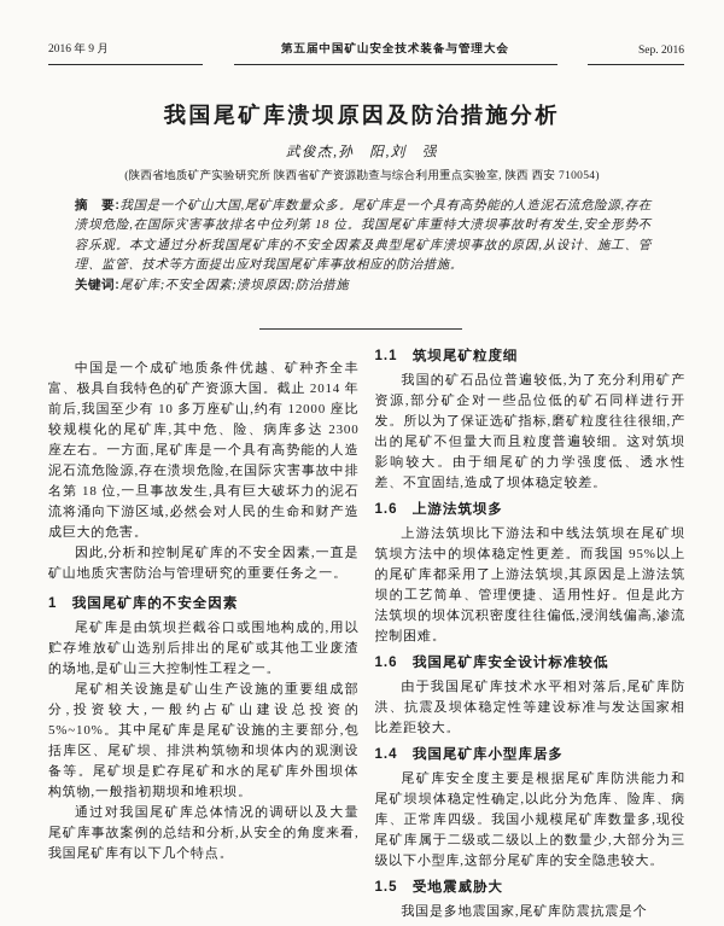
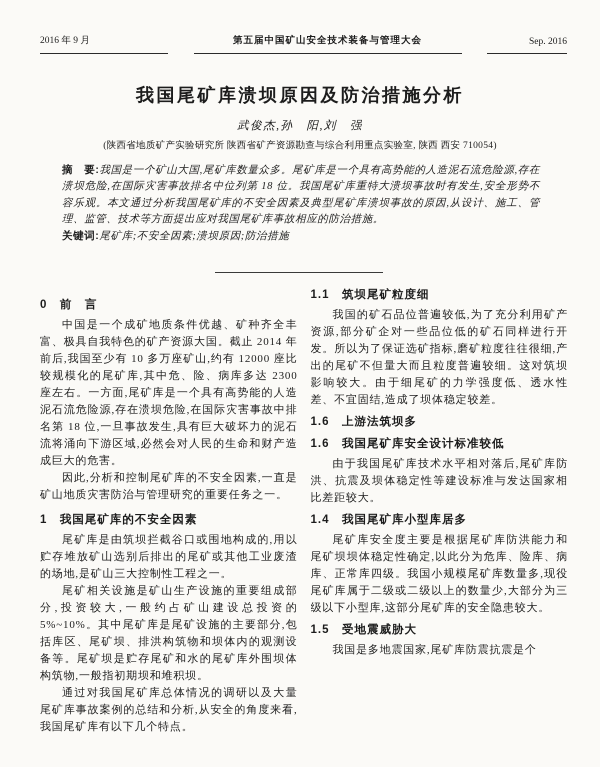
  2016 年 9 月
  第五届中国矿山安全技术装备与管理大会
  Sep. 2016
  我国尾矿库溃坝原因及防治措施分析
  武俊杰,孙 阳,刘 强
  (陕西省地质矿产实验研究所 陕西省矿产资源勘查与综合利用重点实验室, 陕西 西安 710054)
  摘 要:我国是一个矿山大国,尾矿库数量众多。尾矿库是一个具有高势能的人造泥石流危险源,存在溃坝危险,在国际灾害事故排名中位列第 18 位。我国尾矿库重特大溃坝事故时有发生,安全形势不容乐观。本文通过分析我国尾矿库的不安全因素及典型尾矿库溃坝事故的原因,从设计、施工、管理、监管、技术等方面提出应对我国尾矿库事故相应的防治措施。
  关键词:尾矿库;不安全因素;溃坝原因;防治措施
+ 0 前 言
  中国是一个成矿地质条件优越、矿种齐全丰富、极具自我特色的矿产资源大国。截止 2014 年前后,我国至少有 10 多万座矿山,约有 12000 座比较规模化的尾矿库,其中危、险、病库多达 2300 座左右。一方面,尾矿库是一个具有高势能的人造泥石流危险源,存在溃坝危险,在国际灾害事故中排名第 18 位,一旦事故发生,具有巨大破坏力的泥石流将涌向下游区域,必然会对人民的生命和财产造成巨大的危害。
  因此,分析和控制尾矿库的不安全因素,一直是矿山地质灾害防治与管理研究的重要任务之一。
  1 我国尾矿库的不安全因素
  尾矿库是由筑坝拦截谷口或围地构成的,用以贮存堆放矿山选别后排出的尾矿或其他工业废渣的场地,是矿山三大控制性工程之一。
  尾矿相关设施是矿山生产设施的重要组成部分,投资较大,一般约占矿山建设总投资的 5%~10%。其中尾矿库是尾矿设施的主要部分,包括库区、尾矿坝、排洪构筑物和坝体内的观测设备等。尾矿坝是贮存尾矿和水的尾矿库外围坝体构筑物,一般指初期坝和堆积坝。
  通过对我国尾矿库总体情况的调研以及大量尾矿库事故案例的总结和分析,从安全的角度来看,我国尾矿库有以下几个特点。
  1.1 筑坝尾矿粒度细
  我国的矿石品位普遍较低,为了充分利用矿产资源,部分矿企对一些品位低的矿石同样进行开发。所以为了保证选矿指标,磨矿粒度往往很细,产出的尾矿不但量大而且粒度普遍较细。这对筑坝影响较大。由于细尾矿的力学强度低、透水性差、不宜固结,造成了坝体稳定较差。
  1.6 上游法筑坝多
- 上游法筑坝比下游法和中线法筑坝在尾矿坝筑坝方法中的坝体稳定性更差。而我国 95%以上的尾矿库都采用了上游法筑坝,其原因是上游法筑坝的工艺简单、管理便捷、适用性好。但是此方法筑坝的坝体沉积密度往往偏低,浸润线偏高,渗流控制困难。
  1.6 我国尾矿库安全设计标准较低
  由于我国尾矿库技术水平相对落后,尾矿库防洪、抗震及坝体稳定性等建设标准与发达国家相比差距较大。
  1.4 我国尾矿库小型库居多
  尾矿库安全度主要是根据尾矿库防洪能力和尾矿坝坝体稳定性确定,以此分为危库、险库、病库、正常库四级。我国小规模尾矿库数量多,现役尾矿库属于二级或二级以上的数量少,大部分为三级以下小型库,这部分尾矿库的安全隐患较大。
  1.5 受地震威胁大
  我国是多地震国家,尾矿库防震抗震是个
